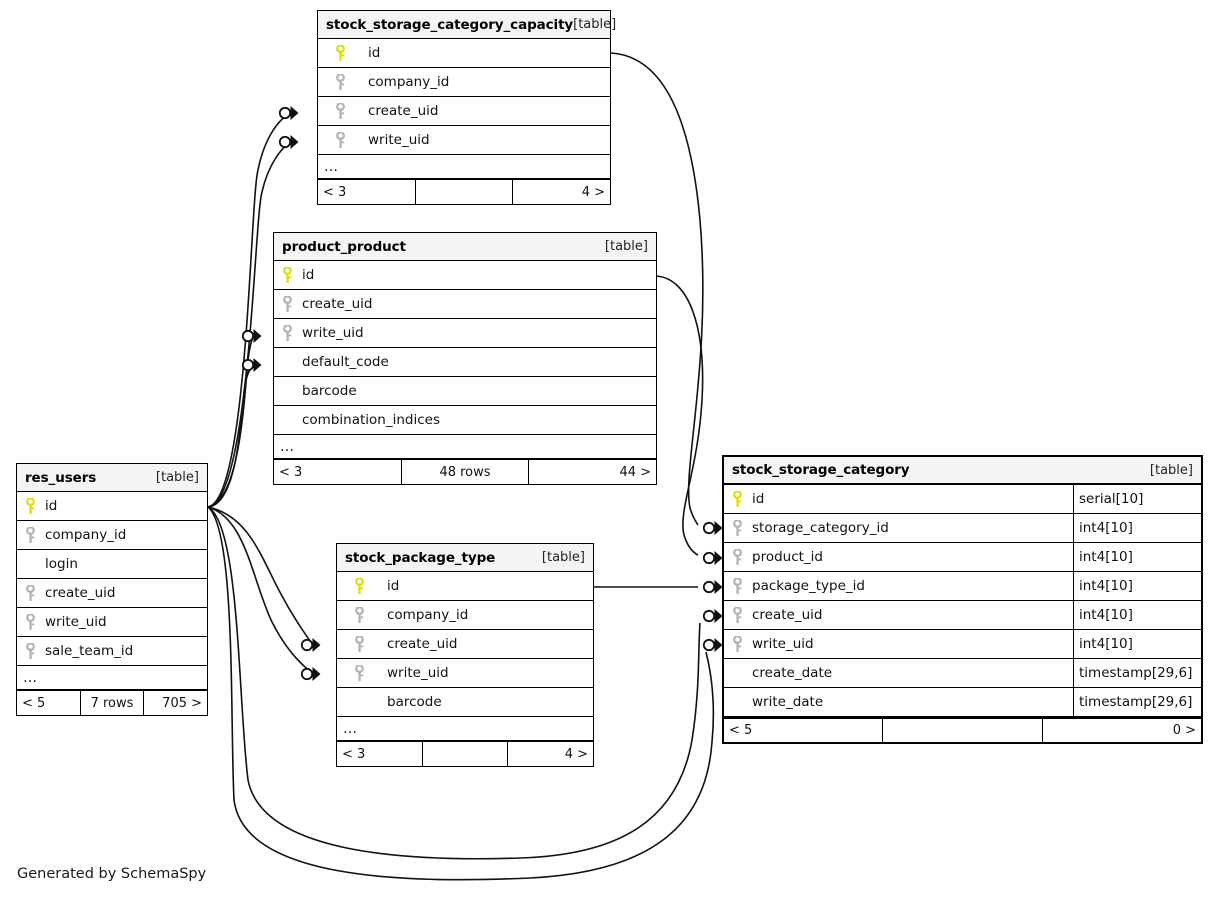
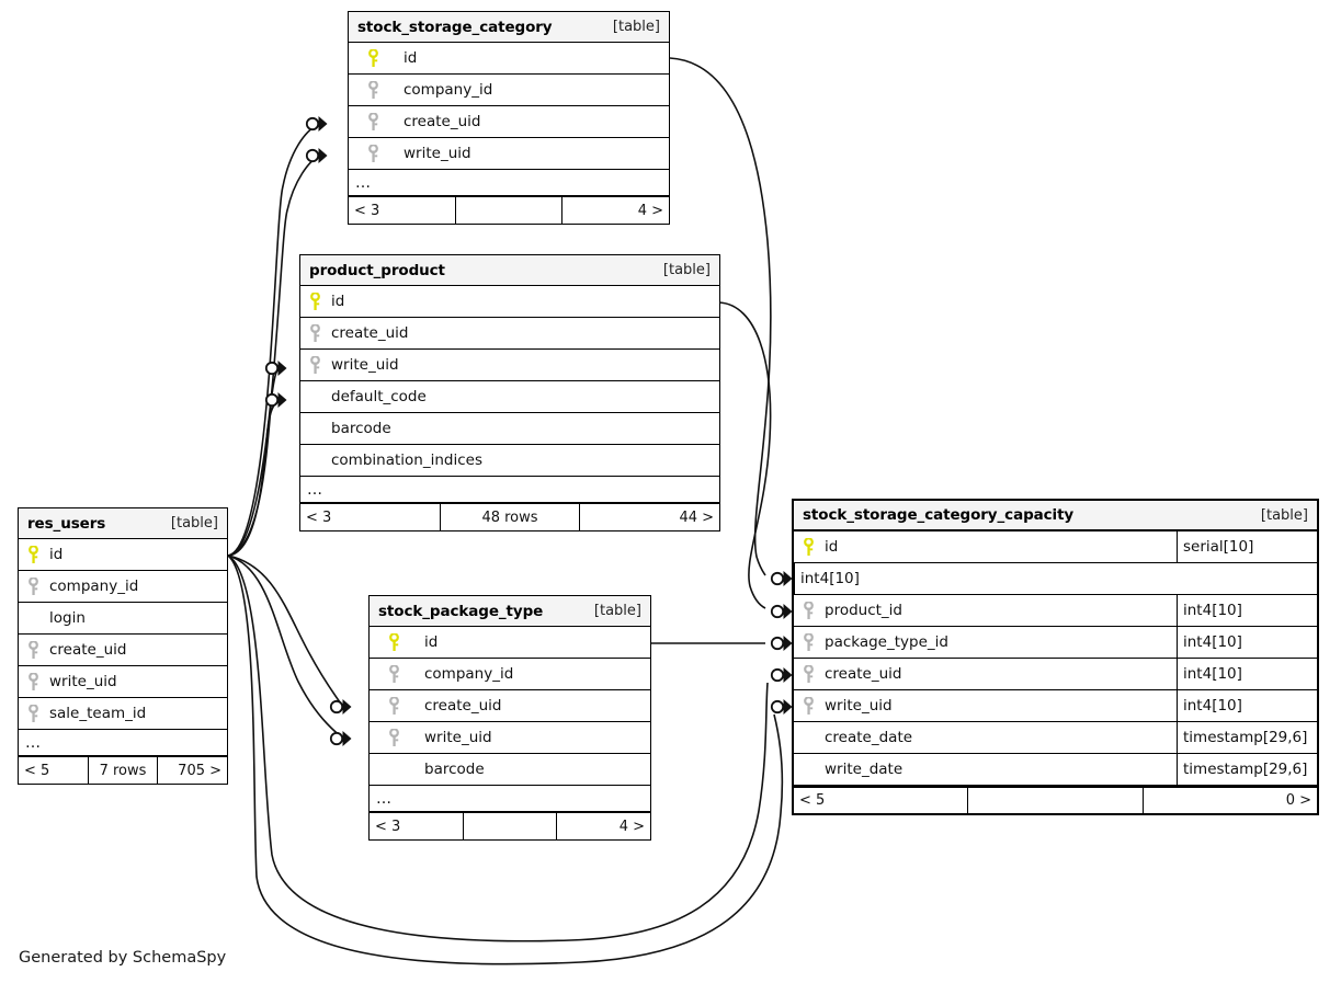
- stock_storage_category_capacity
+ stock_storage_category
  [table]
  id
  company_id
  create_uid
  write_uid
  …
  < 3
  4 >
  product_product
  [table]
  id
  create_uid
  write_uid
  default_code
  barcode
  combination_indices
  …
  < 3
  48 rows
  44 >
  res_users
  [table]
  id
  company_id
  login
  create_uid
  write_uid
  sale_team_id
  …
  < 5
  7 rows
  705 >
  stock_package_type
  [table]
  id
  company_id
  create_uid
  write_uid
  barcode
  …
  < 3
  4 >
- stock_storage_category
+ stock_storage_category_capacity
  [table]
  id
  serial[10]
- storage_category_id
  int4[10]
  product_id
  int4[10]
  package_type_id
  int4[10]
  create_uid
  int4[10]
  write_uid
  int4[10]
  create_date
  timestamp[29,6]
  write_date
  timestamp[29,6]
  < 5
  0 >
  Generated by SchemaSpy
